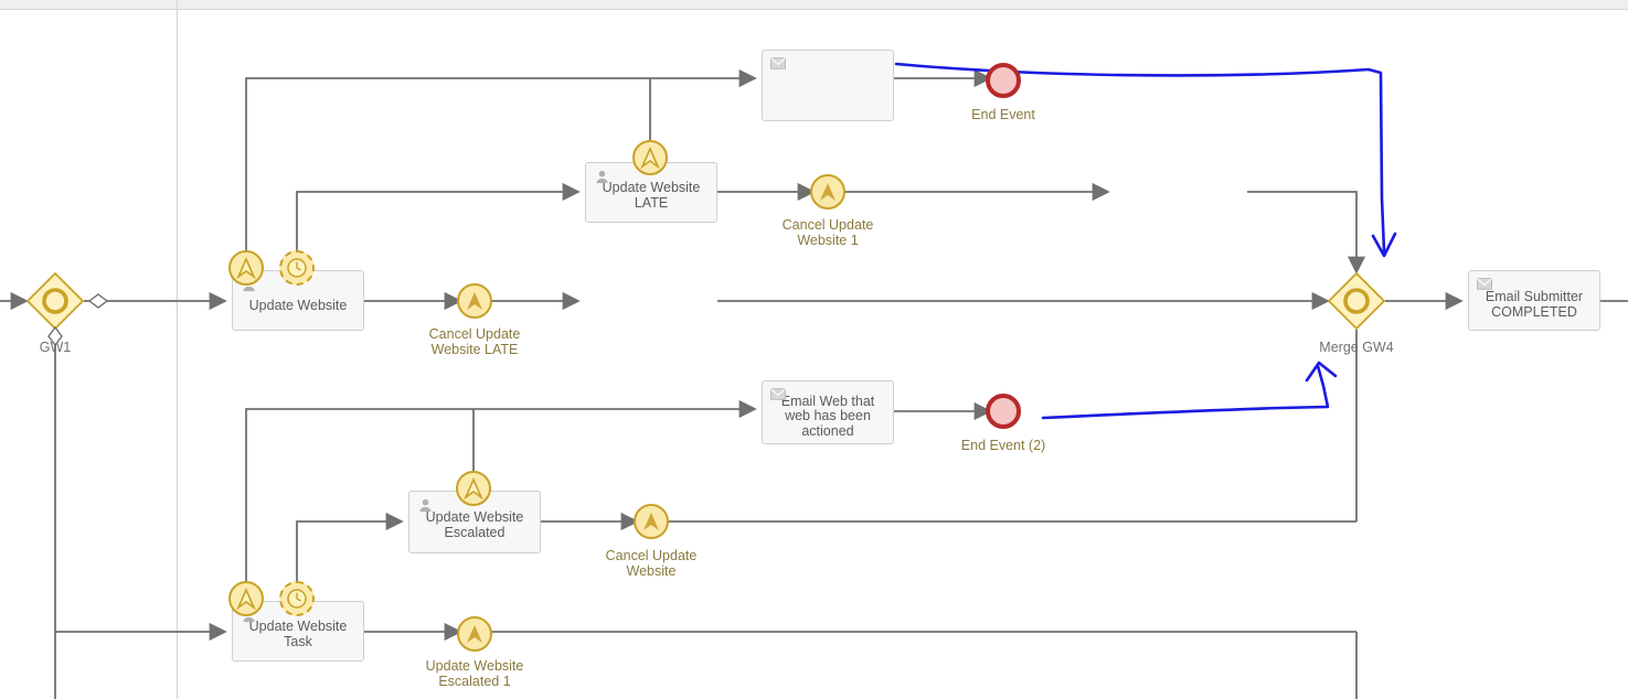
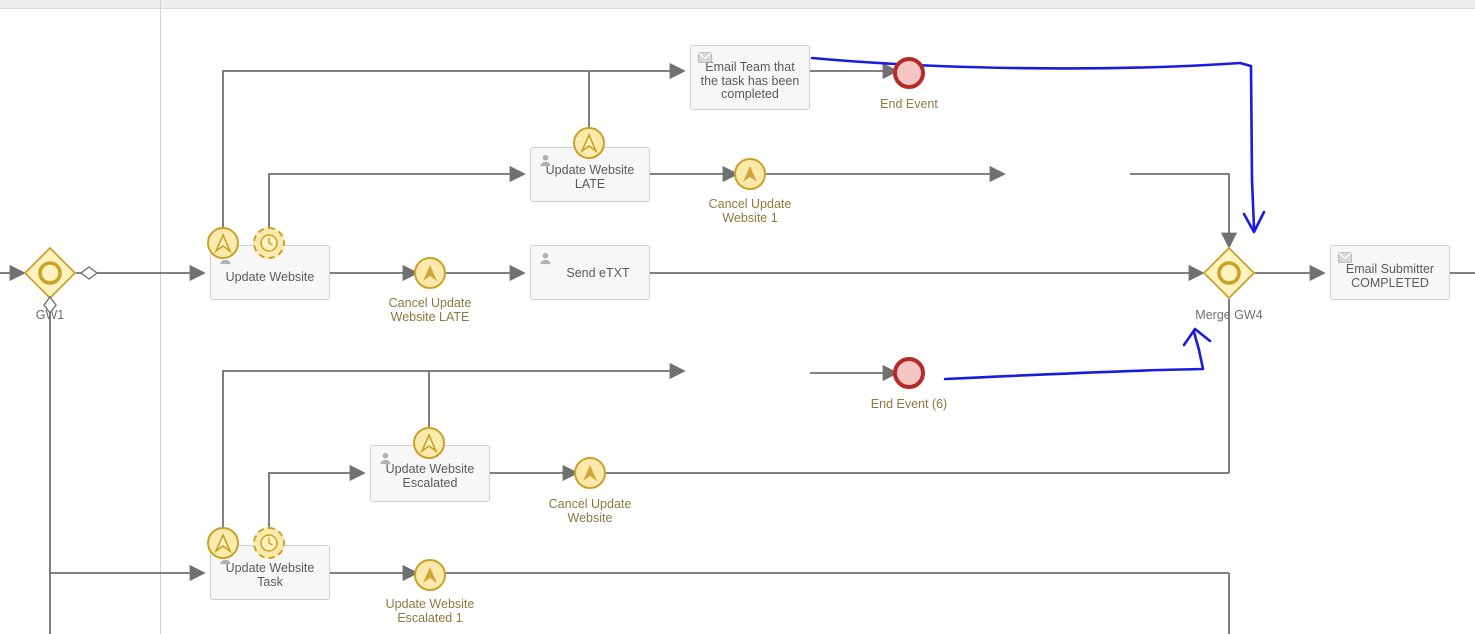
  GW1
  Merge GW4
+ Email Team that
+ the task has been
+ completed
  Update Website
  LATE
  Update Website
+ Send eTXT
  Email Submitter
  COMPLETED
- Email Web that
- web has been
- actioned
  Update Website
  Escalated
  Update Website
  Task
  End Event
- End Event (2)
+ End Event (6)
  Cancel Update
  Website 1
  Cancel Update
  Website LATE
  Cancel Update
  Website
  Update Website
  Escalated 1
